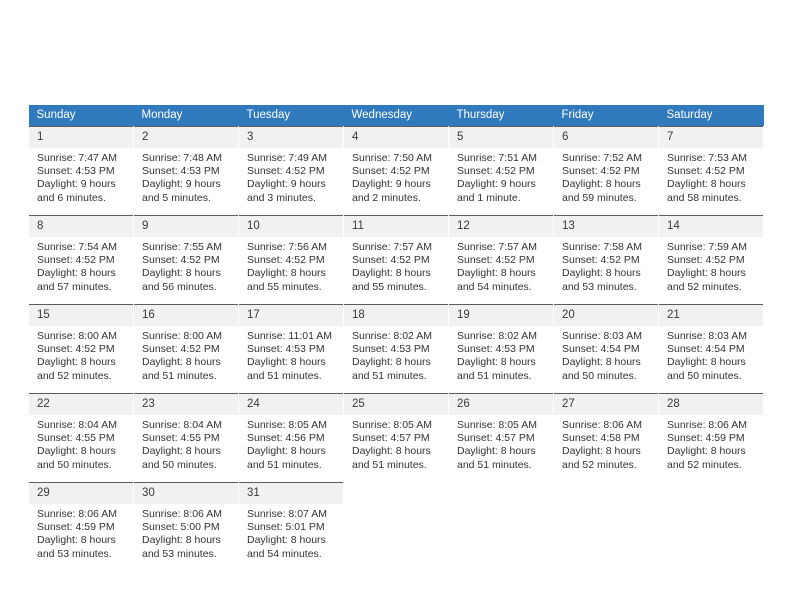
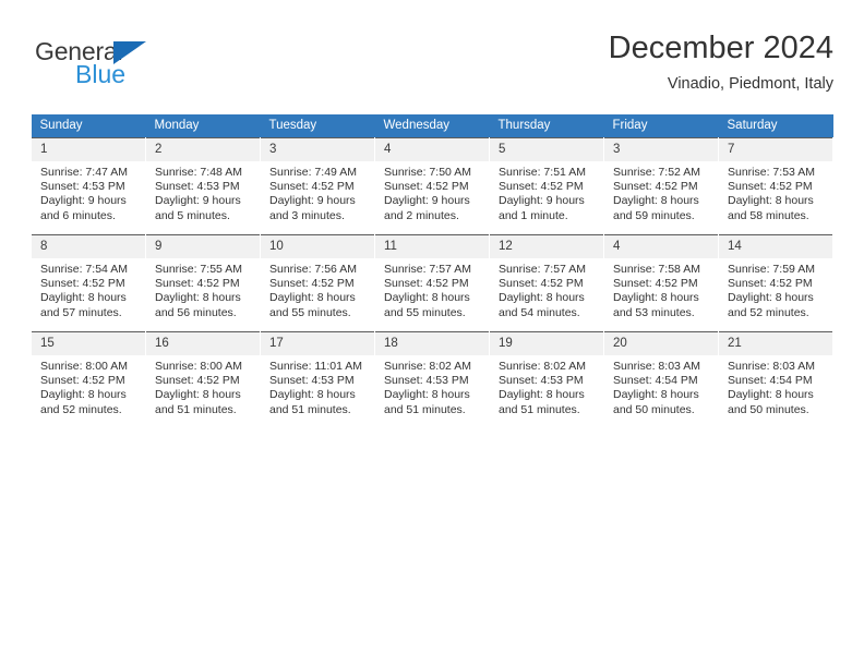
+ General
+ Blue
+ December 2024
+ Vinadio, Piedmont, Italy
  Sunday	Monday	Tuesday	Wednesday	Thursday	Friday	Saturday
- 1Sunrise: 7:47 AMSunset: 4:53 PMDaylight: 9 hoursand 6 minutes.	2Sunrise: 7:48 AMSunset: 4:53 PMDaylight: 9 hoursand 5 minutes.	3Sunrise: 7:49 AMSunset: 4:52 PMDaylight: 9 hoursand 3 minutes.	4Sunrise: 7:50 AMSunset: 4:52 PMDaylight: 9 hoursand 2 minutes.	5Sunrise: 7:51 AMSunset: 4:52 PMDaylight: 9 hoursand 1 minute.	6Sunrise: 7:52 AMSunset: 4:52 PMDaylight: 8 hoursand 59 minutes.	7Sunrise: 7:53 AMSunset: 4:52 PMDaylight: 8 hoursand 58 minutes.
+ 1Sunrise: 7:47 AMSunset: 4:53 PMDaylight: 9 hoursand 6 minutes.	2Sunrise: 7:48 AMSunset: 4:53 PMDaylight: 9 hoursand 5 minutes.	3Sunrise: 7:49 AMSunset: 4:52 PMDaylight: 9 hoursand 3 minutes.	4Sunrise: 7:50 AMSunset: 4:52 PMDaylight: 9 hoursand 2 minutes.	5Sunrise: 7:51 AMSunset: 4:52 PMDaylight: 9 hoursand 1 minute.	3Sunrise: 7:52 AMSunset: 4:52 PMDaylight: 8 hoursand 59 minutes.	7Sunrise: 7:53 AMSunset: 4:52 PMDaylight: 8 hoursand 58 minutes.
- 8Sunrise: 7:54 AMSunset: 4:52 PMDaylight: 8 hoursand 57 minutes.	9Sunrise: 7:55 AMSunset: 4:52 PMDaylight: 8 hoursand 56 minutes.	10Sunrise: 7:56 AMSunset: 4:52 PMDaylight: 8 hoursand 55 minutes.	11Sunrise: 7:57 AMSunset: 4:52 PMDaylight: 8 hoursand 55 minutes.	12Sunrise: 7:57 AMSunset: 4:52 PMDaylight: 8 hoursand 54 minutes.	13Sunrise: 7:58 AMSunset: 4:52 PMDaylight: 8 hoursand 53 minutes.	14Sunrise: 7:59 AMSunset: 4:52 PMDaylight: 8 hoursand 52 minutes.
+ 8Sunrise: 7:54 AMSunset: 4:52 PMDaylight: 8 hoursand 57 minutes.	9Sunrise: 7:55 AMSunset: 4:52 PMDaylight: 8 hoursand 56 minutes.	10Sunrise: 7:56 AMSunset: 4:52 PMDaylight: 8 hoursand 55 minutes.	11Sunrise: 7:57 AMSunset: 4:52 PMDaylight: 8 hoursand 55 minutes.	12Sunrise: 7:57 AMSunset: 4:52 PMDaylight: 8 hoursand 54 minutes.	4Sunrise: 7:58 AMSunset: 4:52 PMDaylight: 8 hoursand 53 minutes.	14Sunrise: 7:59 AMSunset: 4:52 PMDaylight: 8 hoursand 52 minutes.
  15Sunrise: 8:00 AMSunset: 4:52 PMDaylight: 8 hoursand 52 minutes.	16Sunrise: 8:00 AMSunset: 4:52 PMDaylight: 8 hoursand 51 minutes.	17Sunrise: 11:01 AMSunset: 4:53 PMDaylight: 8 hoursand 51 minutes.	18Sunrise: 8:02 AMSunset: 4:53 PMDaylight: 8 hoursand 51 minutes.	19Sunrise: 8:02 AMSunset: 4:53 PMDaylight: 8 hoursand 51 minutes.	20Sunrise: 8:03 AMSunset: 4:54 PMDaylight: 8 hoursand 50 minutes.	21Sunrise: 8:03 AMSunset: 4:54 PMDaylight: 8 hoursand 50 minutes.
- 22Sunrise: 8:04 AMSunset: 4:55 PMDaylight: 8 hoursand 50 minutes.	23Sunrise: 8:04 AMSunset: 4:55 PMDaylight: 8 hoursand 50 minutes.	24Sunrise: 8:05 AMSunset: 4:56 PMDaylight: 8 hoursand 51 minutes.	25Sunrise: 8:05 AMSunset: 4:57 PMDaylight: 8 hoursand 51 minutes.	26Sunrise: 8:05 AMSunset: 4:57 PMDaylight: 8 hoursand 51 minutes.	27Sunrise: 8:06 AMSunset: 4:58 PMDaylight: 8 hoursand 52 minutes.	28Sunrise: 8:06 AMSunset: 4:59 PMDaylight: 8 hoursand 52 minutes.
- 29Sunrise: 8:06 AMSunset: 4:59 PMDaylight: 8 hoursand 53 minutes.	30Sunrise: 8:06 AMSunset: 5:00 PMDaylight: 8 hoursand 53 minutes.	31Sunrise: 8:07 AMSunset: 5:01 PMDaylight: 8 hoursand 54 minutes.
